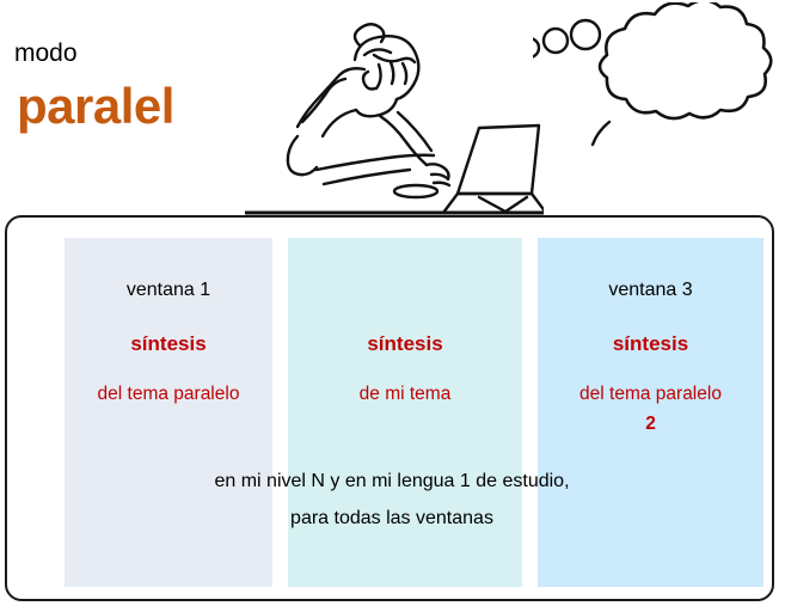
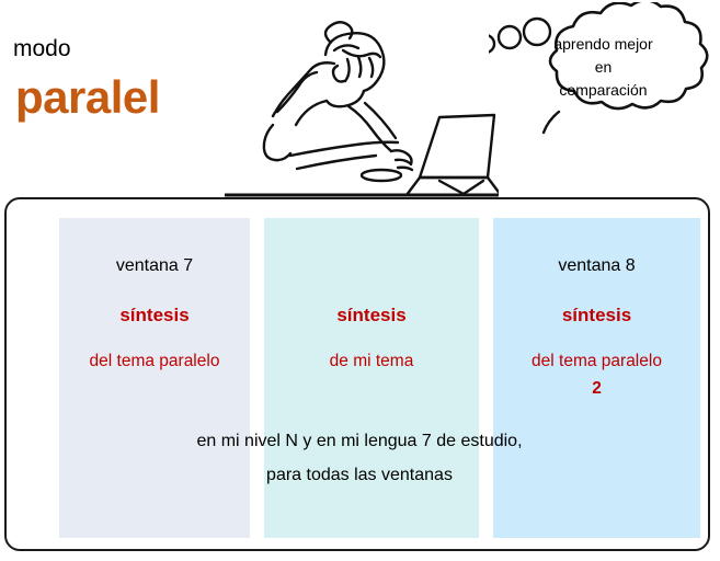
  modo
  paralel
+ aprendo mejor
+ en
+ comparación
- ventana 1
+ ventana 7
  síntesis
  del tema paralelo
  síntesis
  de mi tema
- ventana 3
+ ventana 8
  síntesis
  del tema paralelo
  2
- en mi nivel N y en mi lengua 1 de estudio,
+ en mi nivel N y en mi lengua 7 de estudio,
  para todas las ventanas
